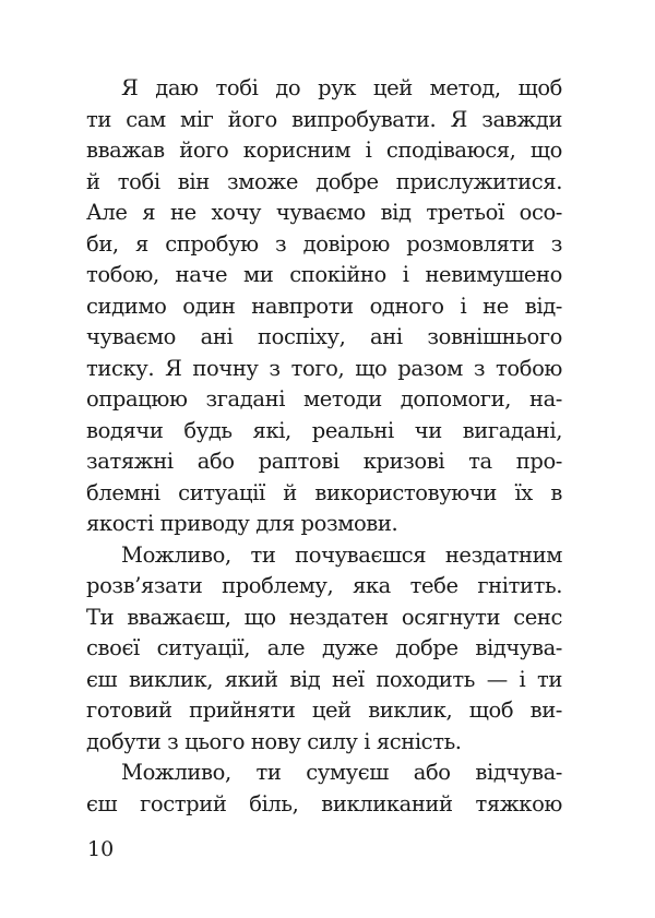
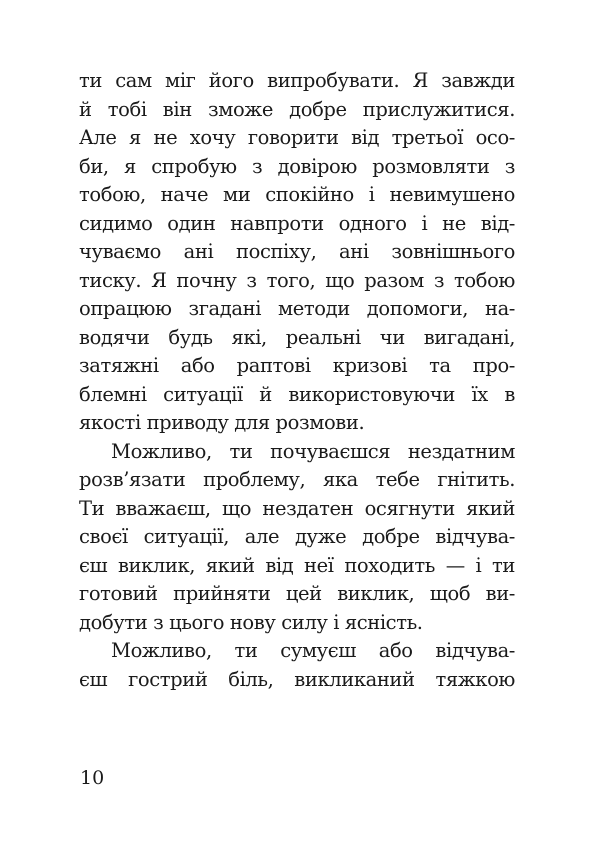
- Я даю тобі до рук цей метод, щоб
  ти сам міг його випробувати. Я завжди
- вважав його корисним і сподіваюся, що
  й тобі він зможе добре прислужитися.
- Але я не хочу чуваємо від третьої осо-
+ Але я не хочу говорити від третьої осо-
  би, я спробую з довірою розмовляти з
  тобою, наче ми спокійно і невимушено
  сидимо один навпроти одного і не від-
  чуваємо ані поспіху, ані зовнішнього
  тиску. Я почну з того, що разом з тобою
  опрацюю згадані методи допомоги, на-
  водячи будь які, реальні чи вигадані,
  затяжні або раптові кризові та про-
  блемні ситуації й використовуючи їх в
  якості приводу для розмови.
  Можливо, ти почуваєшся нездатним
  розв’язати проблему, яка тебе гнітить.
- Ти вважаєш, що нездатен осягнути сенс
+ Ти вважаєш, що нездатен осягнути який
  своєї ситуації, але дуже добре відчува-
  єш виклик, який від неї походить — і ти
  готовий прийняти цей виклик, щоб ви-
  добути з цього нову силу і ясність.
  Можливо, ти сумуєш або відчува-
  єш гострий біль, викликаний тяжкою
  10
